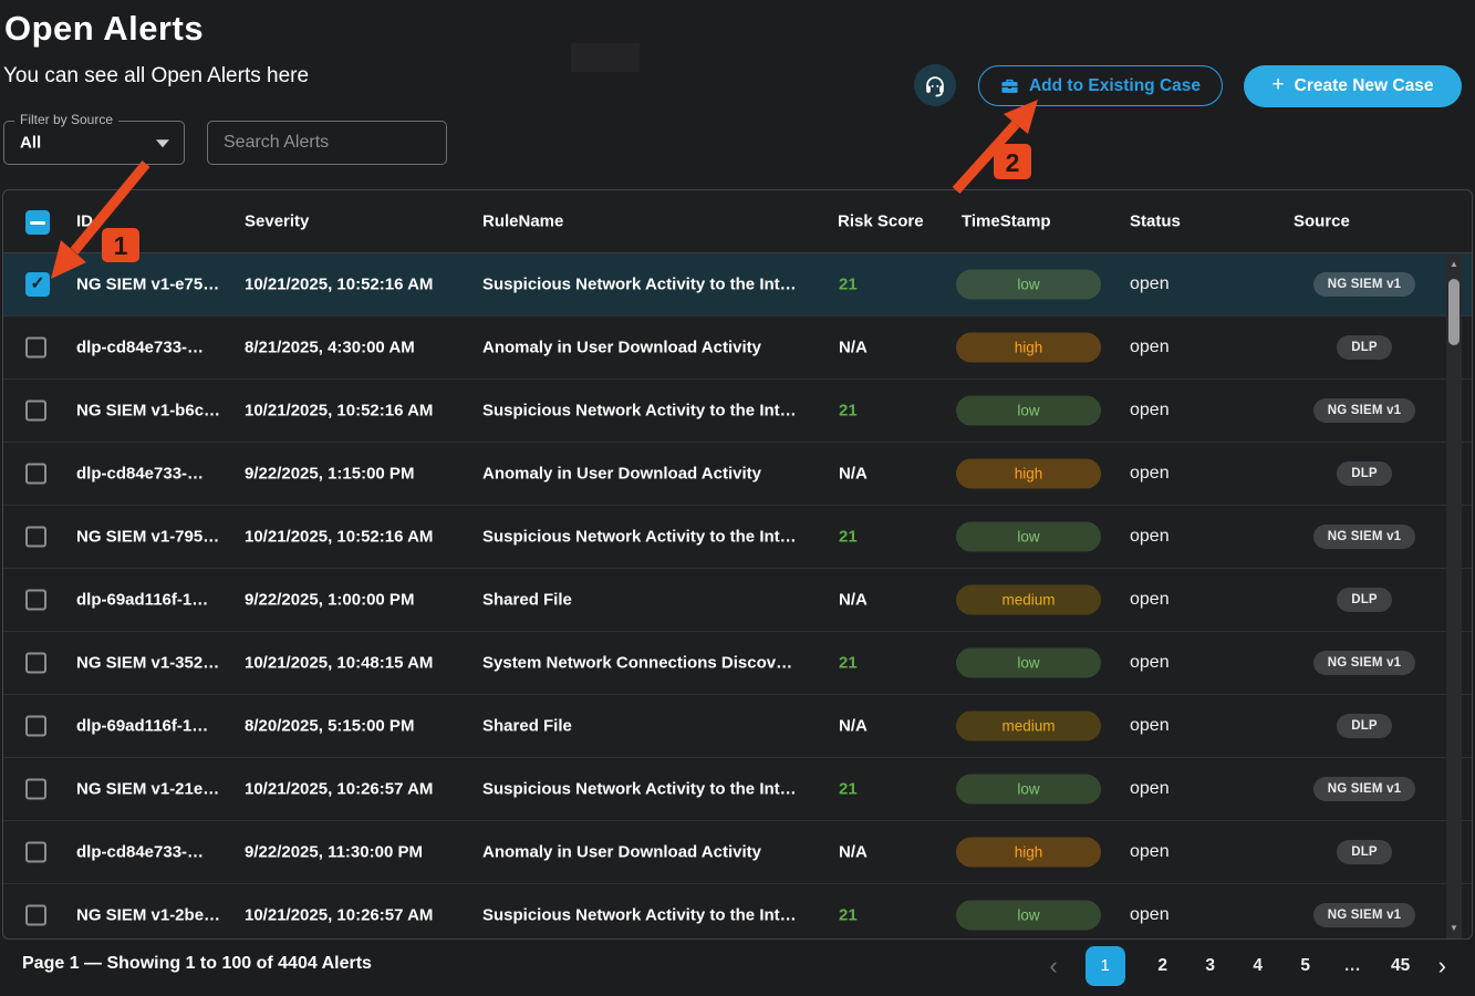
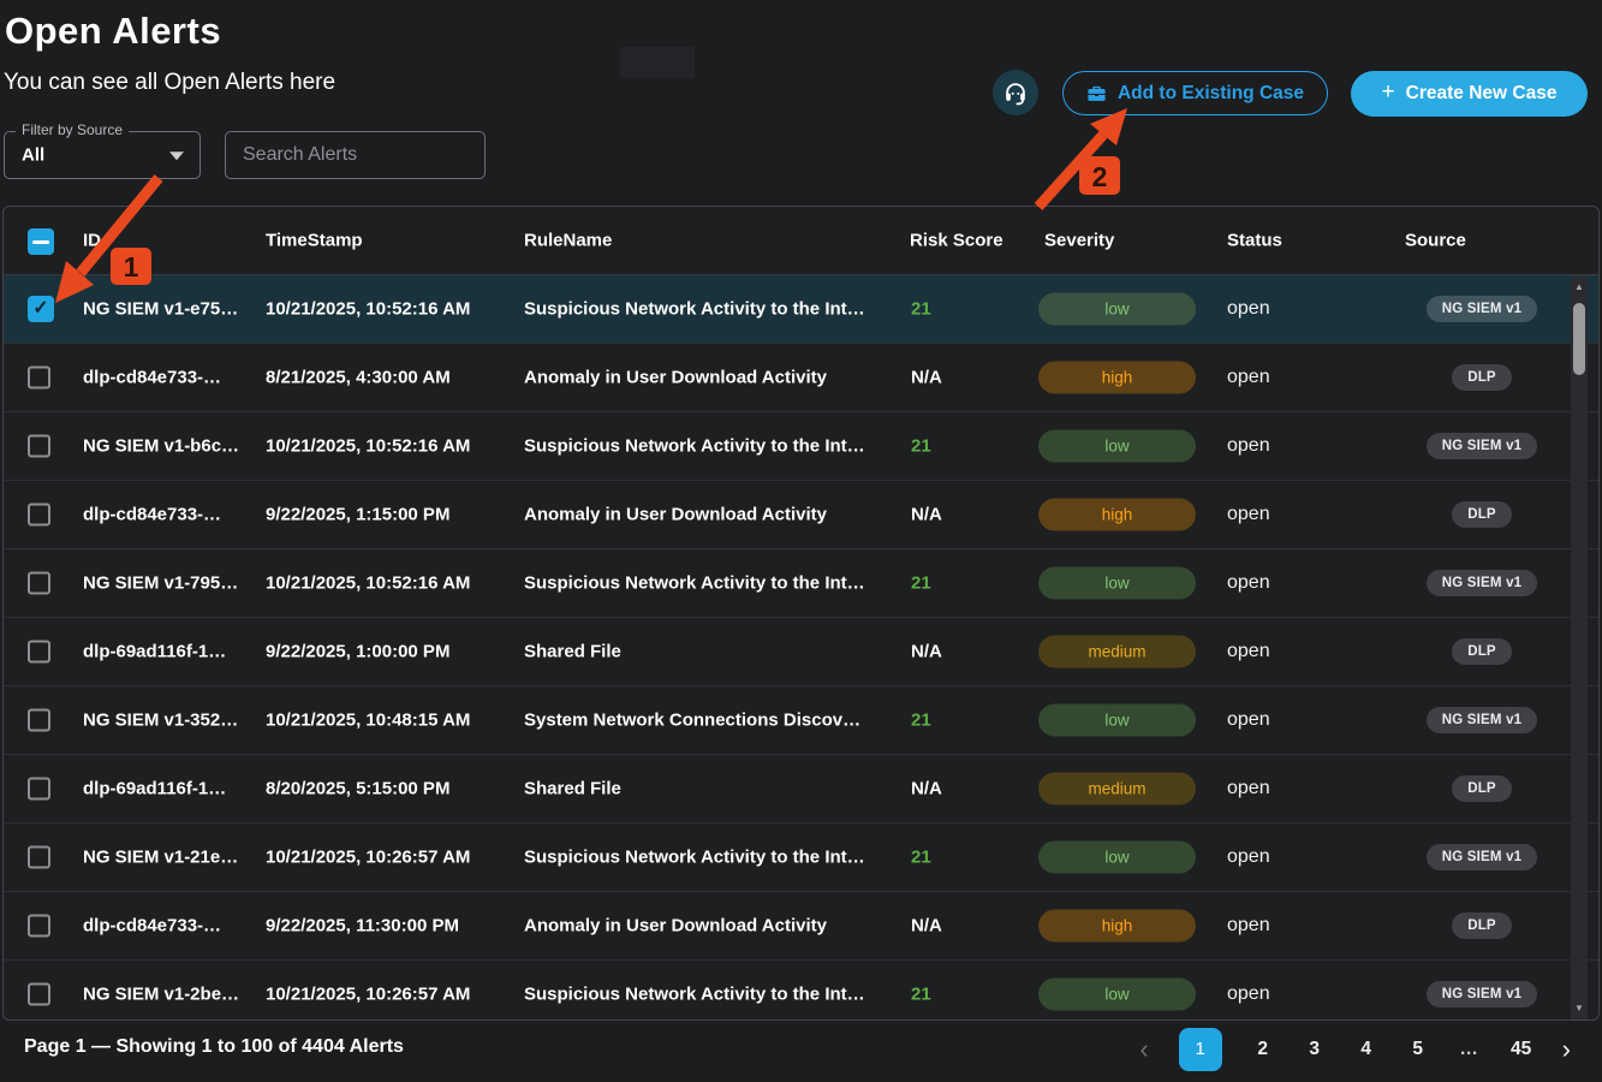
  Open Alerts
  You can see all Open Alerts here
  Filter by Source
  All
  Search Alerts
  Add to Existing Case
  +
  Create New Case
  ID
- Severity
+ TimeStamp
  RuleName
  Risk Score
- TimeStamp
+ Severity
  Status
  Source
  NG SIEM v1-e75…
  10/21/2025, 10:52:16 AM
  Suspicious Network Activity to the Int…
  21
  low
  open
  NG SIEM v1
  dlp-cd84e733-…
  8/21/2025, 4:30:00 AM
  Anomaly in User Download Activity
  N/A
  high
  open
  DLP
  NG SIEM v1-b6c…
  10/21/2025, 10:52:16 AM
  Suspicious Network Activity to the Int…
  21
  low
  open
  NG SIEM v1
  dlp-cd84e733-…
  9/22/2025, 1:15:00 PM
  Anomaly in User Download Activity
  N/A
  high
  open
  DLP
  NG SIEM v1-795…
  10/21/2025, 10:52:16 AM
  Suspicious Network Activity to the Int…
  21
  low
  open
  NG SIEM v1
  dlp-69ad116f-1…
  9/22/2025, 1:00:00 PM
  Shared File
  N/A
  medium
  open
  DLP
  NG SIEM v1-352…
  10/21/2025, 10:48:15 AM
  System Network Connections Discov…
  21
  low
  open
  NG SIEM v1
  dlp-69ad116f-1…
  8/20/2025, 5:15:00 PM
  Shared File
  N/A
  medium
  open
  DLP
  NG SIEM v1-21e…
  10/21/2025, 10:26:57 AM
  Suspicious Network Activity to the Int…
  21
  low
  open
  NG SIEM v1
  dlp-cd84e733-…
  9/22/2025, 11:30:00 PM
  Anomaly in User Download Activity
  N/A
  high
  open
  DLP
  NG SIEM v1-2be…
  10/21/2025, 10:26:57 AM
  Suspicious Network Activity to the Int…
  21
  low
  open
  NG SIEM v1
  ▲
  ▼
  Page 1 — Showing 1 to 100 of 4404 Alerts
  ‹
  1
  2
  3
  4
  5
  …
  45
  ›
  1
  2
